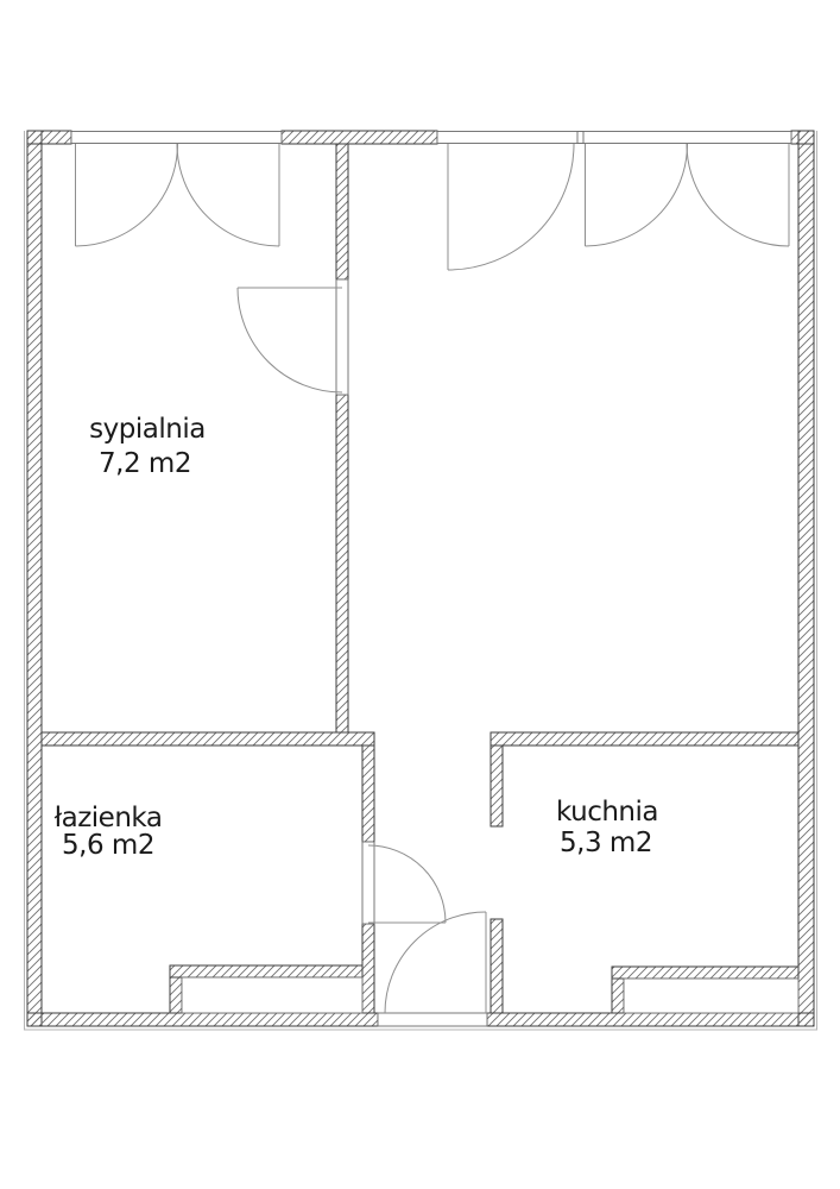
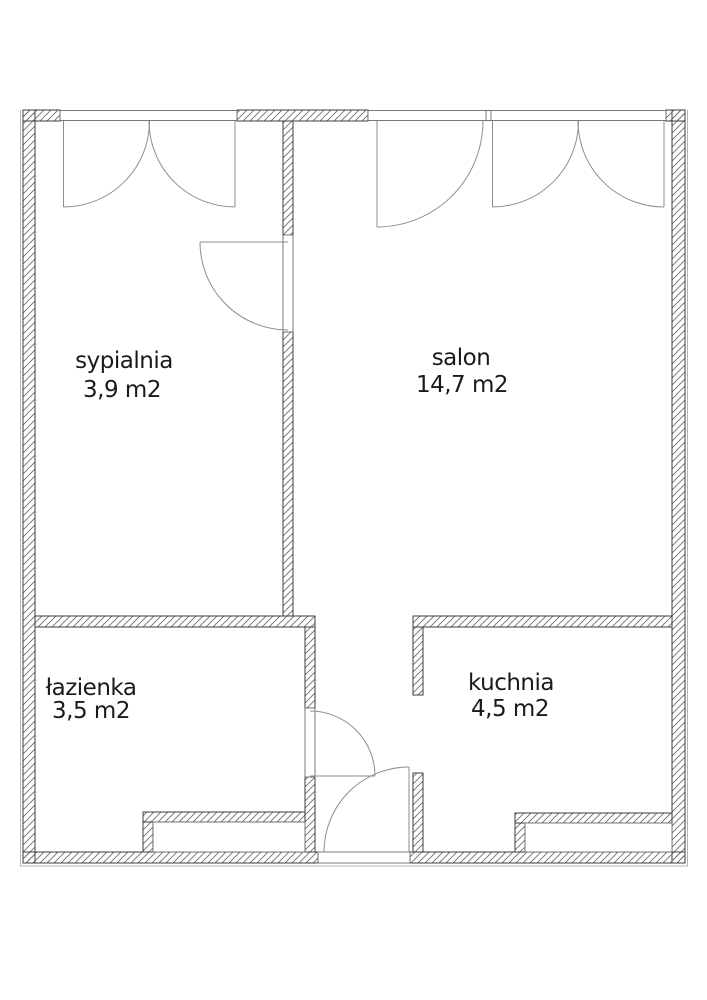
  sypialnia
- 7,2 m2
+ 3,9 m2
+ salon
+ 14,7 m2
  łazienka
- 5,6 m2
+ 3,5 m2
  kuchnia
- 5,3 m2
+ 4,5 m2
